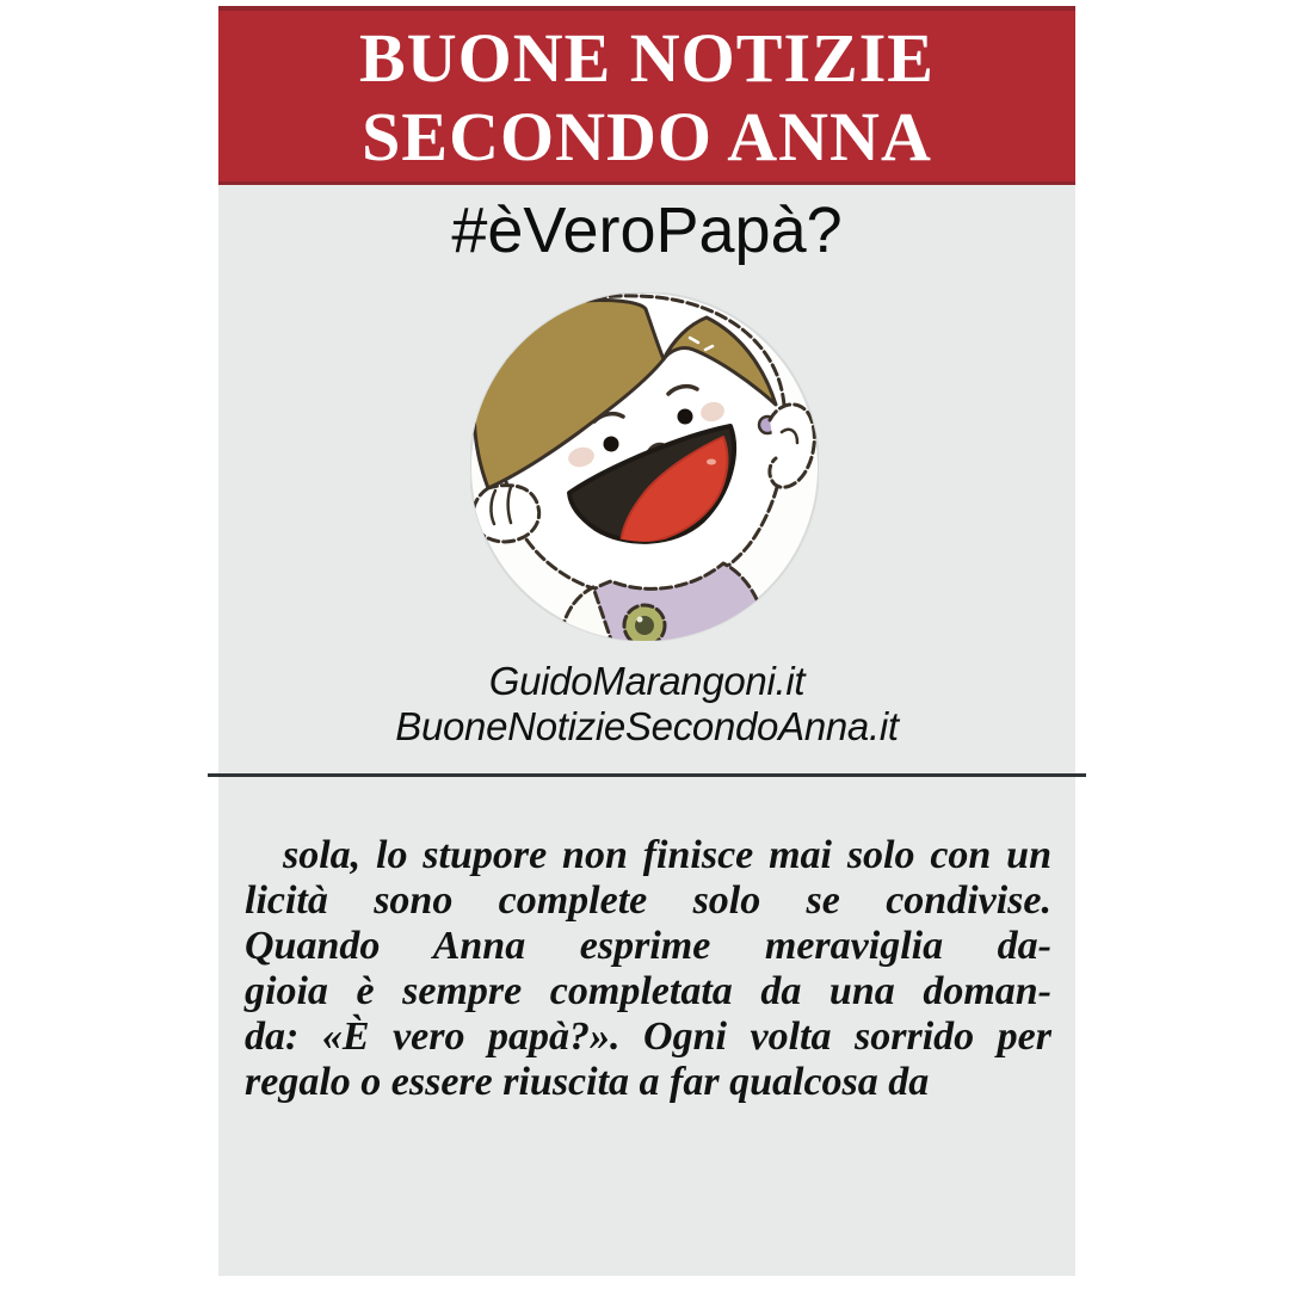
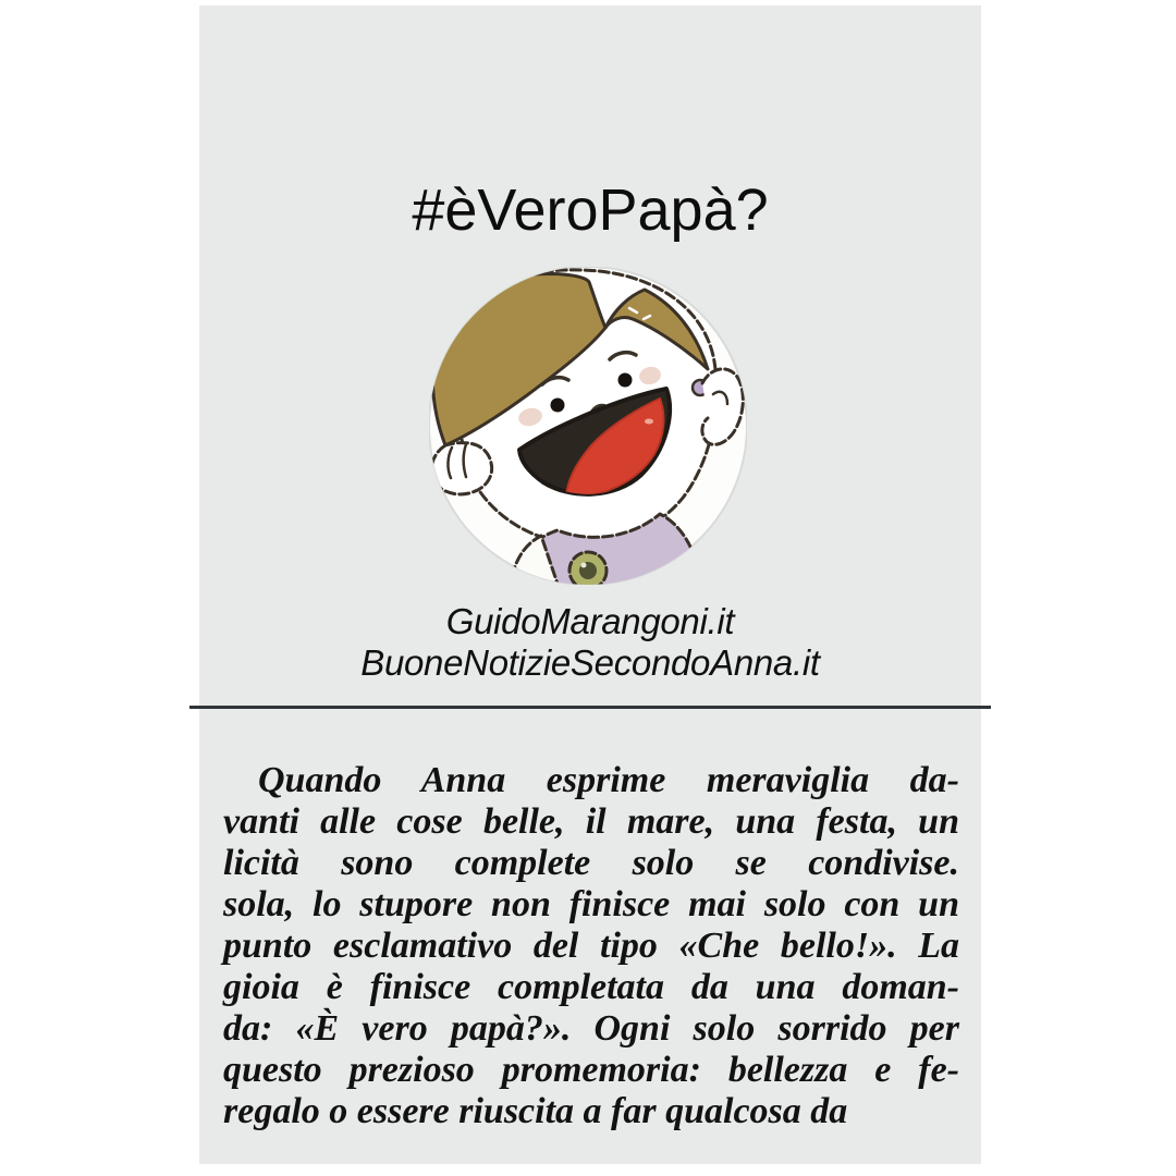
- BUONE NOTIZIE
- SECONDO ANNA
  #èVeroPapà?
  GuidoMarangoni.it
  BuoneNotizieSecondoAnna.it
- sola, lo stupore non finisce mai solo con un
+ Quando Anna esprime meraviglia da-
+ vanti alle cose belle, il mare, una festa, un
  licità sono complete solo se condivise.
- Quando Anna esprime meraviglia da-
+ sola, lo stupore non finisce mai solo con un
+ punto esclamativo del tipo «Che bello!». La
- gioia è sempre completata da una doman-
+ gioia è finisce completata da una doman-
- da: «È vero papà?». Ogni volta sorrido per
+ da: «È vero papà?». Ogni solo sorrido per
+ questo prezioso promemoria: bellezza e fe-
  regalo o essere riuscita a far qualcosa da
